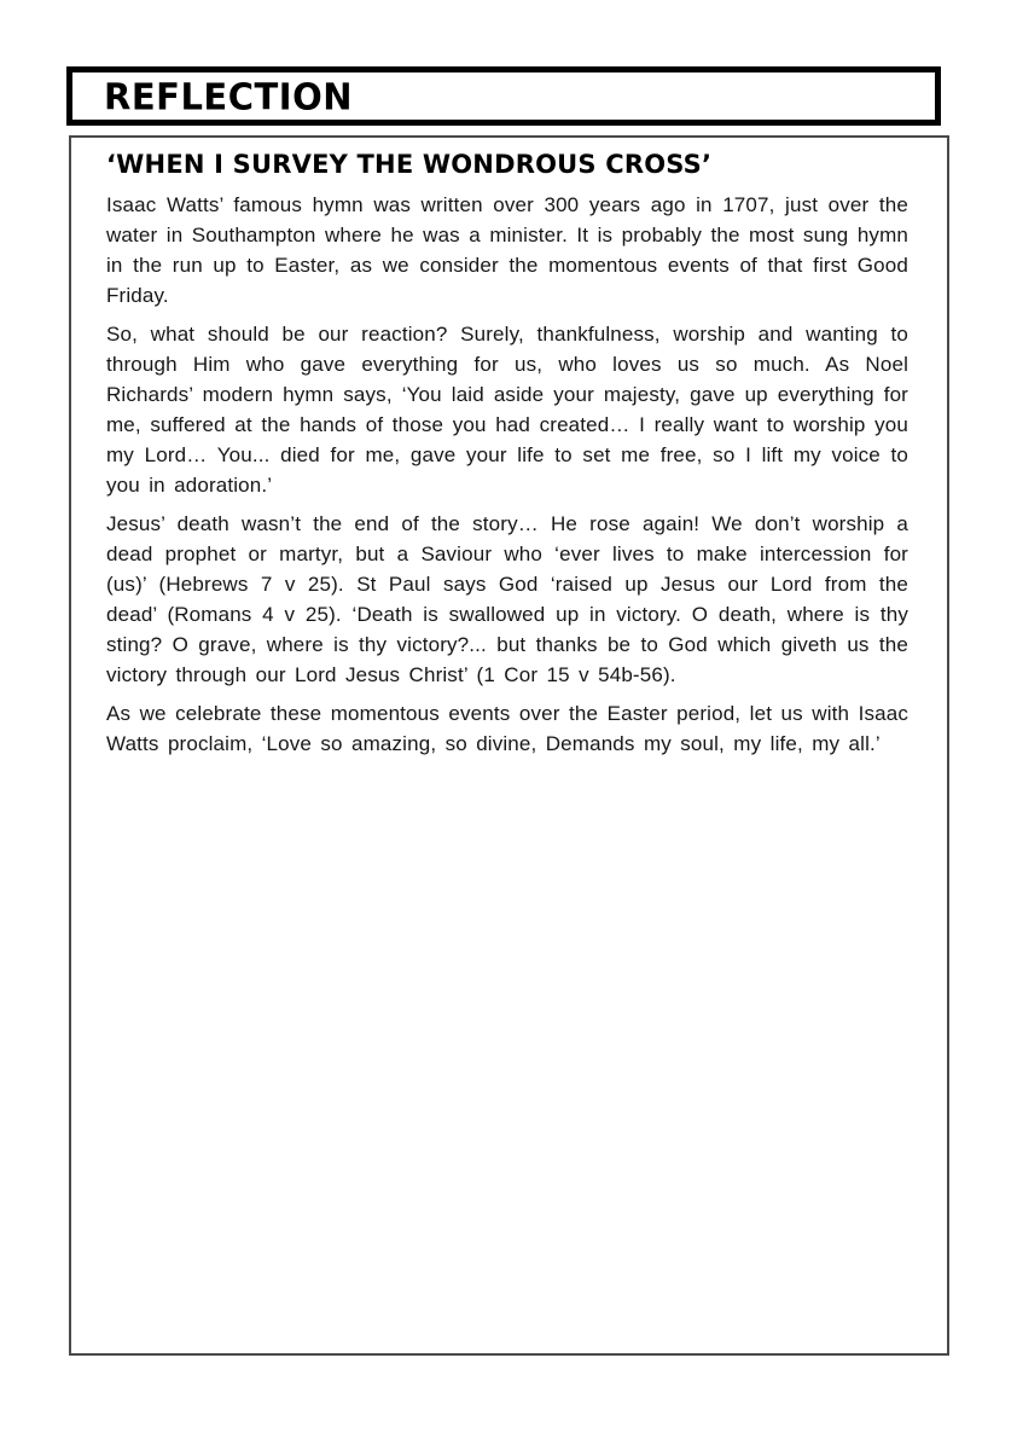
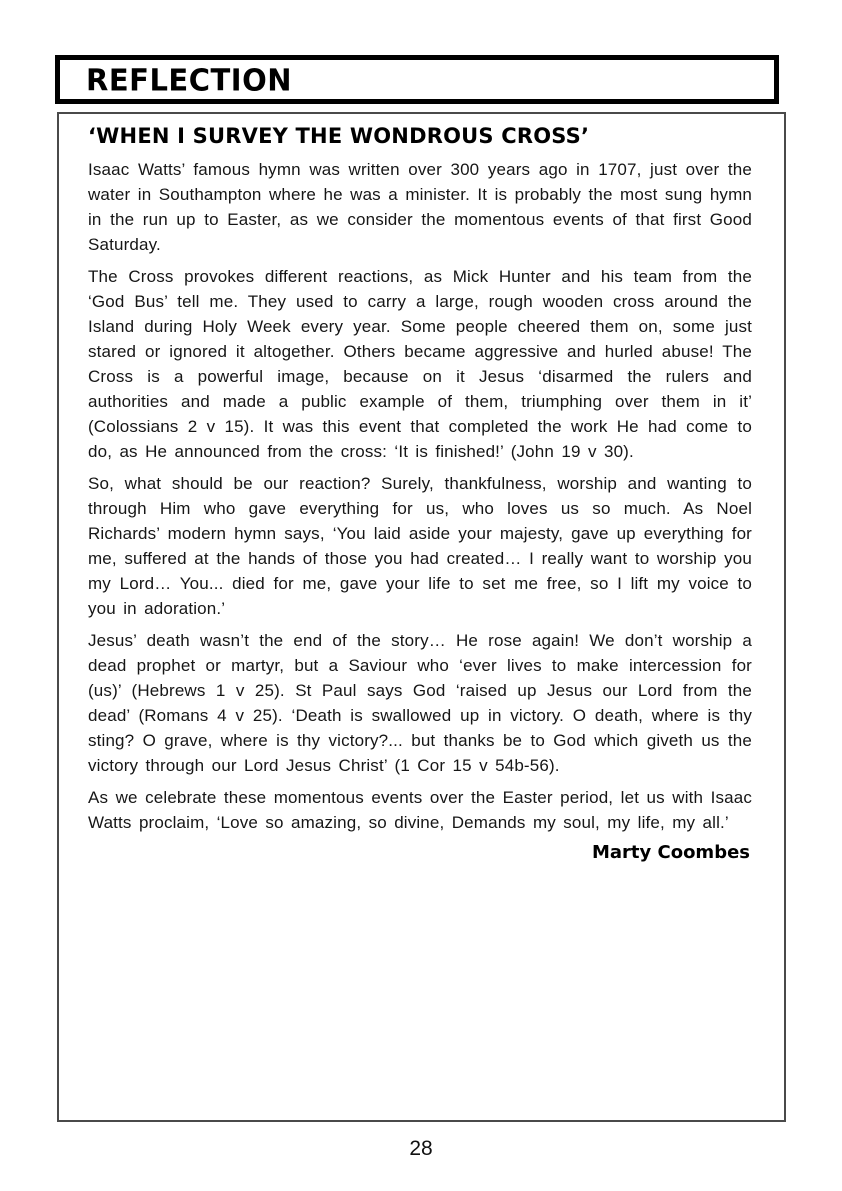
  REFLECTION
  ‘WHEN I SURVEY THE WONDROUS CROSS’
- Isaac Watts’ famous hymn was written over 300 years ago in 1707, just over the water in Southampton where he was a minister. It is probably the most sung hymn in the run up to Easter, as we consider the momentous events of that first Good Friday.
+ Isaac Watts’ famous hymn was written over 300 years ago in 1707, just over the water in Southampton where he was a minister. It is probably the most sung hymn in the run up to Easter, as we consider the momentous events of that first Good Saturday.
+ The Cross provokes different reactions, as Mick Hunter and his team from the ‘God Bus’ tell me. They used to carry a large, rough wooden cross around the Island during Holy Week every year. Some people cheered them on, some just stared or ignored it altogether. Others became aggressive and hurled abuse! The Cross is a powerful image, because on it Jesus ‘disarmed the rulers and authorities and made a public example of them, triumphing over them in it’ (Colossians 2 v 15). It was this event that completed the work He had come to do, as He announced from the cross: ‘It is finished!’ (John 19 v 30).
  So, what should be our reaction? Surely, thankfulness, worship and wanting to through Him who gave everything for us, who loves us so much. As Noel Richards’ modern hymn says, ‘You laid aside your majesty, gave up everything for me, suffered at the hands of those you had created… I really want to worship you my Lord… You... died for me, gave your life to set me free, so I lift my voice to you in adoration.’
- Jesus’ death wasn’t the end of the story… He rose again! We don’t worship a dead prophet or martyr, but a Saviour who ‘ever lives to make intercession for (us)’ (Hebrews 7 v 25). St Paul says God ‘raised up Jesus our Lord from the dead’ (Romans 4 v 25). ‘Death is swallowed up in victory. O death, where is thy sting? O grave, where is thy victory?... but thanks be to God which giveth us the victory through our Lord Jesus Christ’ (1 Cor 15 v 54b-56).
+ Jesus’ death wasn’t the end of the story… He rose again! We don’t worship a dead prophet or martyr, but a Saviour who ‘ever lives to make intercession for (us)’ (Hebrews 1 v 25). St Paul says God ‘raised up Jesus our Lord from the dead’ (Romans 4 v 25). ‘Death is swallowed up in victory. O death, where is thy sting? O grave, where is thy victory?... but thanks be to God which giveth us the victory through our Lord Jesus Christ’ (1 Cor 15 v 54b-56).
  As we celebrate these momentous events over the Easter period, let us with Isaac Watts proclaim, ‘Love so amazing, so divine, Demands my soul, my life, my all.’
+ Marty Coombes
+ 28
